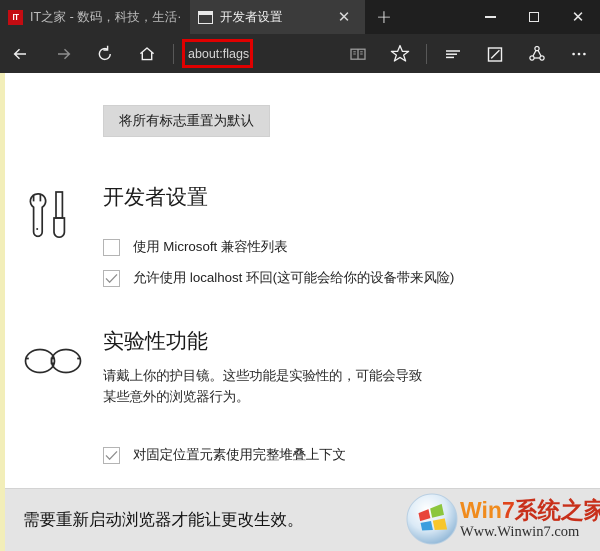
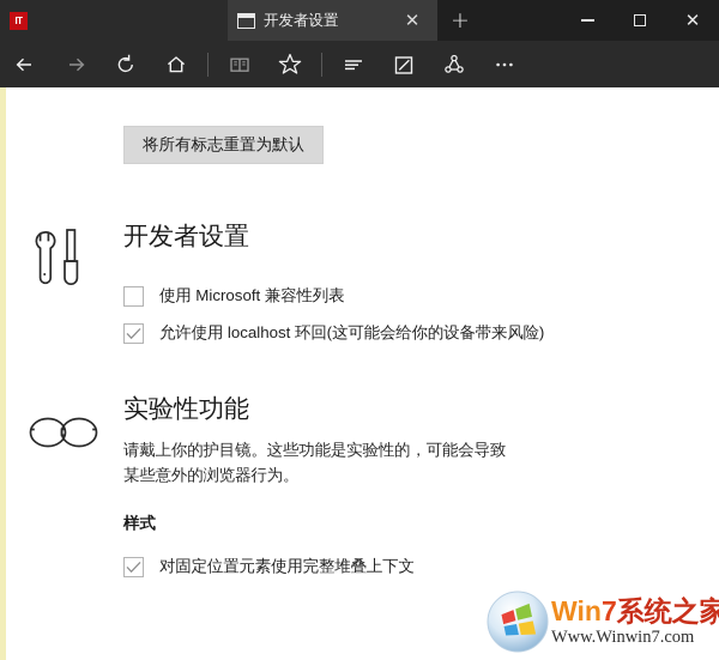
  IT
- IT之家 - 数码，科技，生活·
  开发者设置
  ✕
  +
  ✕
- about:flags
  将所有标志重置为默认
  开发者设置
  使用 Microsoft 兼容性列表
  允许使用 localhost 环回(这可能会给你的设备带来风险)
  实验性功能
  请戴上你的护目镜。这些功能是实验性的，可能会导致某些意外的浏览器行为。
+ 样式
  对固定位置元素使用完整堆叠上下文
- 需要重新启动浏览器才能让更改生效。
  Win7系统之家
  Www.Winwin7.com
